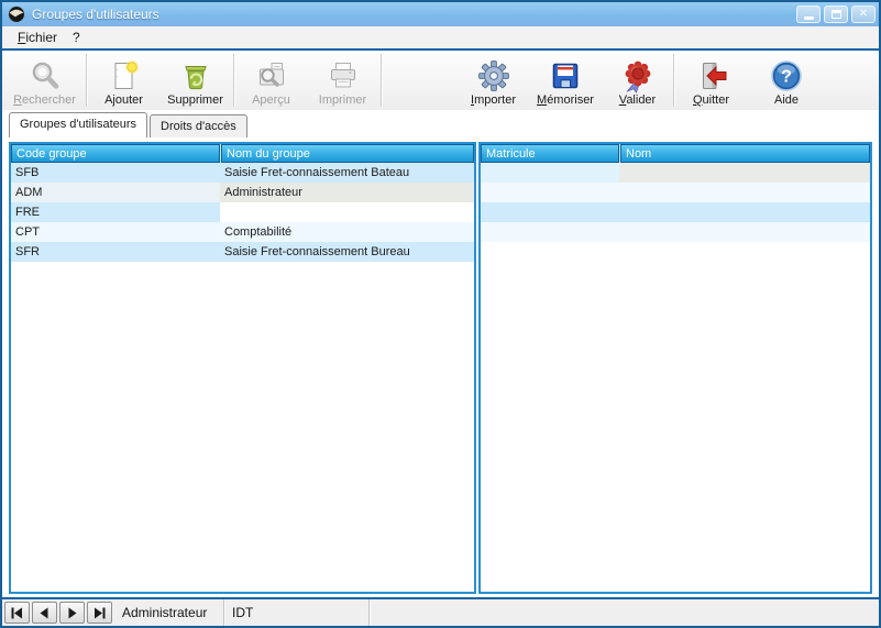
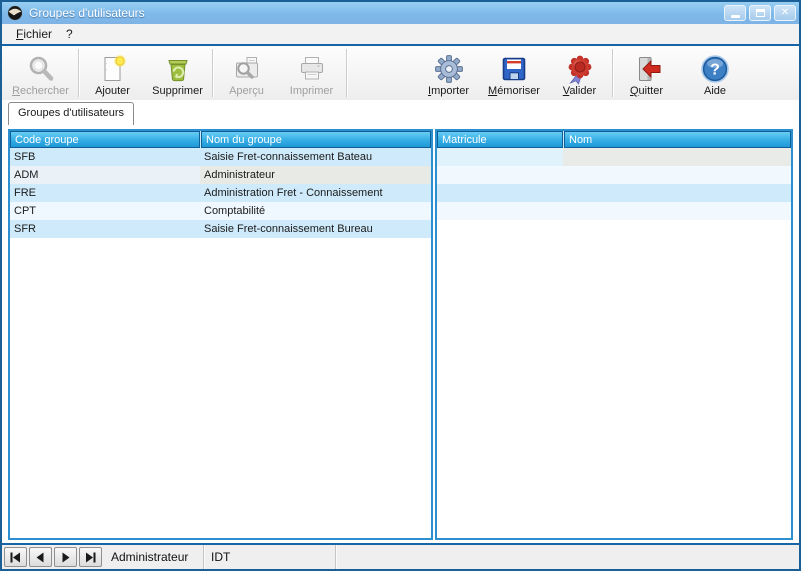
  Groupes d'utilisateurs
  ✕
  Fichier
  ?
  Rechercher
  Ajouter
  Supprimer
  Aperçu
  Imprimer
  Importer
  Mémoriser
  Valider
  Quitter
  ?
  Aide
  Groupes d'utilisateurs
- Droits d'accès
  Code groupe
  Nom du groupe
  SFB
  Saisie Fret-connaissement Bateau
  ADM
  Administrateur
  FRE
+ Administration Fret - Connaissement
  CPT
  Comptabilité
  SFR
  Saisie Fret-connaissement Bureau
  Matricule
  Nom
  Administrateur
  IDT
